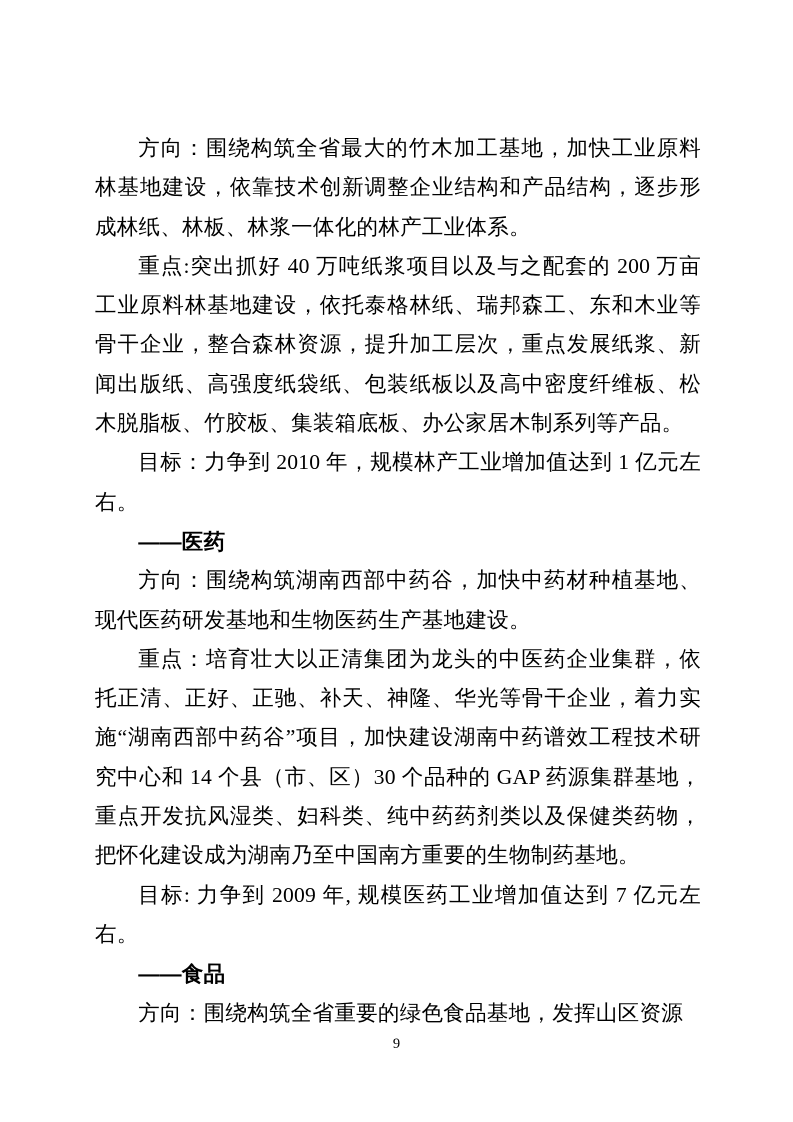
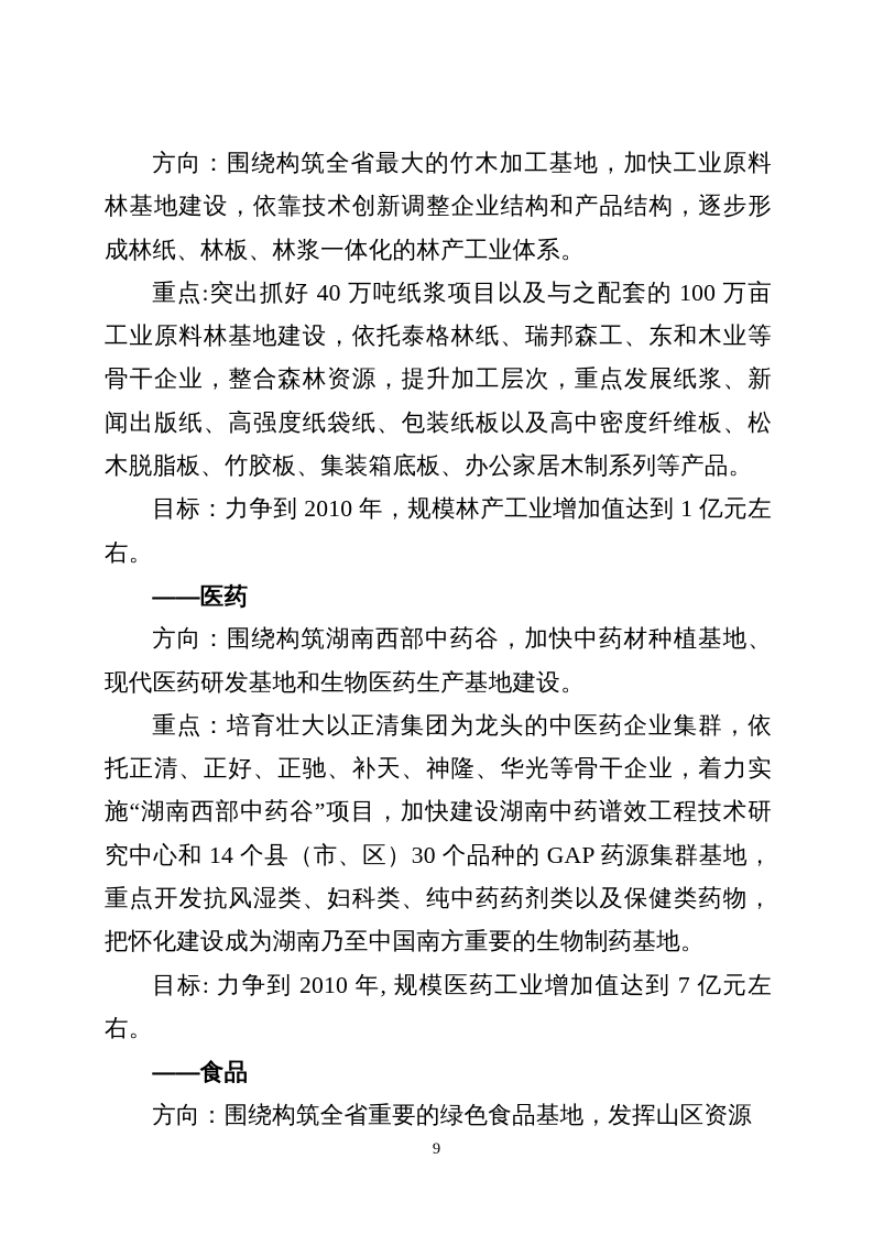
  方向：围绕构筑全省最大的竹木加工基地，加快工业原料林基地建设，依靠技术创新调整企业结构和产品结构，逐步形成林纸、林板、林浆一体化的林产工业体系。
- 重点:突出抓好 40 万吨纸浆项目以及与之配套的 200 万亩工业原料林基地建设，依托泰格林纸、瑞邦森工、东和木业等骨干企业，整合森林资源，提升加工层次，重点发展纸浆、新闻出版纸、高强度纸袋纸、包装纸板以及高中密度纤维板、松木脱脂板、竹胶板、集装箱底板、办公家居木制系列等产品。
+ 重点:突出抓好 40 万吨纸浆项目以及与之配套的 100 万亩工业原料林基地建设，依托泰格林纸、瑞邦森工、东和木业等骨干企业，整合森林资源，提升加工层次，重点发展纸浆、新闻出版纸、高强度纸袋纸、包装纸板以及高中密度纤维板、松木脱脂板、竹胶板、集装箱底板、办公家居木制系列等产品。
  目标：力争到 2010 年，规模林产工业增加值达到 1 亿元左右。
  ——医药
  方向：围绕构筑湖南西部中药谷，加快中药材种植基地、现代医药研发基地和生物医药生产基地建设。
  重点：培育壮大以正清集团为龙头的中医药企业集群，依托正清、正好、正驰、补天、神隆、华光等骨干企业，着力实施“湖南西部中药谷”项目，加快建设湖南中药谱效工程技术研究中心和 14 个县（市、区）30 个品种的 GAP 药源集群基地，重点开发抗风湿类、妇科类、纯中药药剂类以及保健类药物，把怀化建设成为湖南乃至中国南方重要的生物制药基地。
- 目标: 力争到 2009 年, 规模医药工业增加值达到 7 亿元左右。
+ 目标: 力争到 2010 年, 规模医药工业增加值达到 7 亿元左右。
  ——食品
  方向：围绕构筑全省重要的绿色食品基地，发挥山区资源
  9
